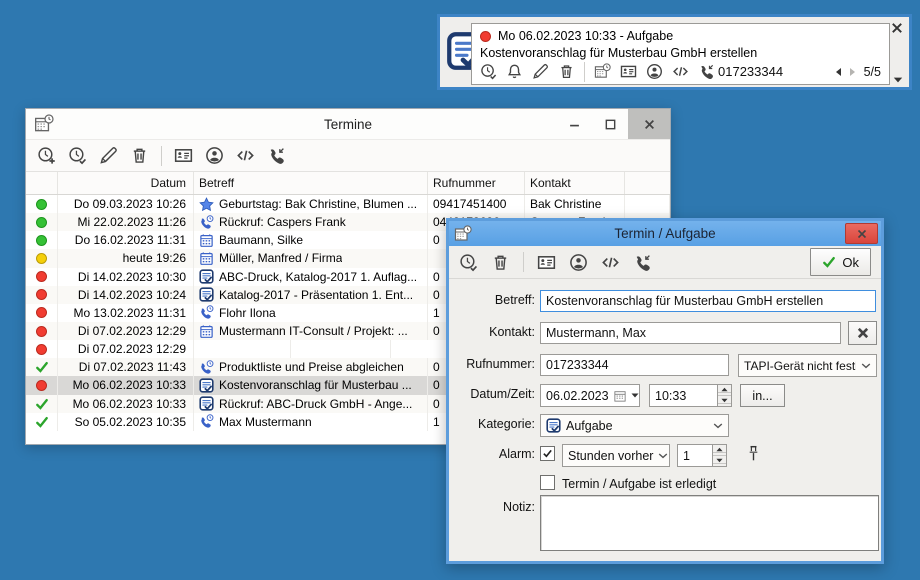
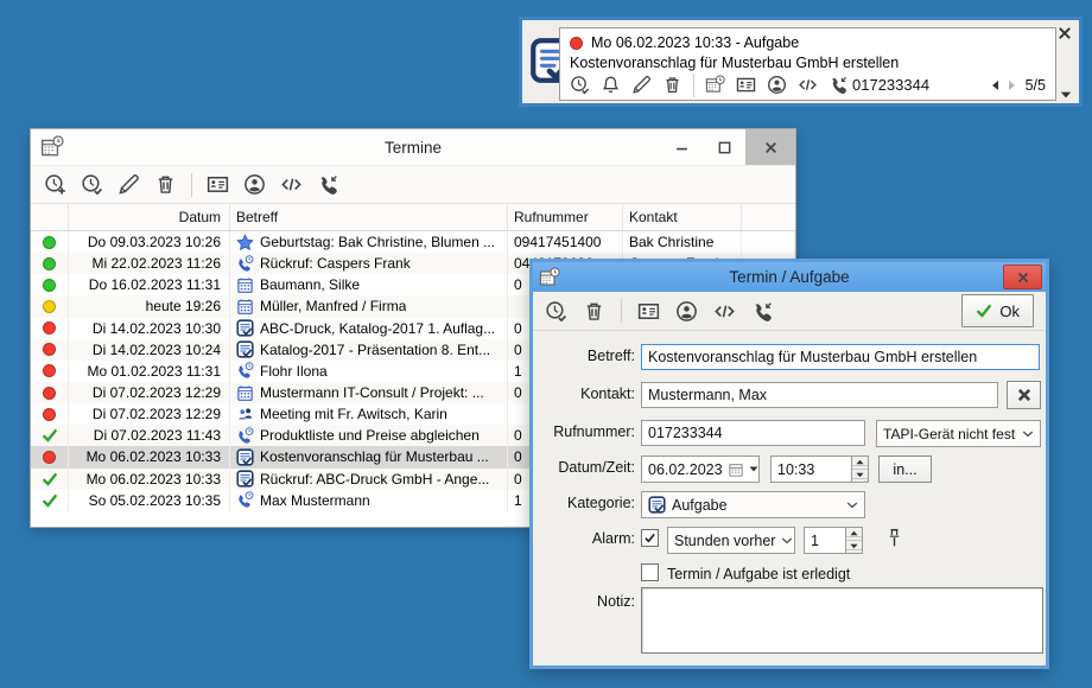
  Termine
  Datum
  Betreff
  Rufnummer
  Kontakt
  Do 09.03.2023 10:26
  Geburtstag: Bak Christine, Blumen ...
  09417451400
  Bak Christine
  Mi 22.02.2023 11:26
  Rückruf: Caspers Frank
  Do 16.02.2023 11:31
  Baumann, Silke
  0
  heute 19:26
  Müller, Manfred / Firma
  Di 14.02.2023 10:30
  ABC-Druck, Katalog-2017 1. Auflag...
  0
  Di 14.02.2023 10:24
- Katalog-2017 - Präsentation 1. Ent...
+ Katalog-2017 - Präsentation 8. Ent...
  0
- Mo 13.02.2023 11:31
+ Mo 01.02.2023 11:31
  Flohr Ilona
  1
  Di 07.02.2023 12:29
  Mustermann IT-Consult / Projekt: ...
  0
  Di 07.02.2023 12:29
+ Meeting mit Fr. Awitsch, Karin
  Di 07.02.2023 11:43
  Produktliste und Preise abgleichen
  0
  Mo 06.02.2023 10:33
  Kostenvoranschlag für Musterbau ...
  0
  Mo 06.02.2023 10:33
  Rückruf: ABC-Druck GmbH - Ange...
  0
  So 05.02.2023 10:35
  Max Mustermann
  1
  Termin / Aufgabe
  Ok
  Betreff:
  Kostenvoranschlag für Musterbau GmbH erstellen
  Kontakt:
  Mustermann, Max
  Rufnummer:
  017233344
  TAPI-Gerät nicht fest
  Datum/Zeit:
  06.02.2023
  10:33
  in...
  Kategorie:
  Aufgabe
  Alarm:
  Stunden vorher
  1
  Termin / Aufgabe ist erledigt
  Notiz:
  Mo 06.02.2023 10:33 - Aufgabe
  Kostenvoranschlag für Musterbau GmbH erstellen
  017233344
  5/5
